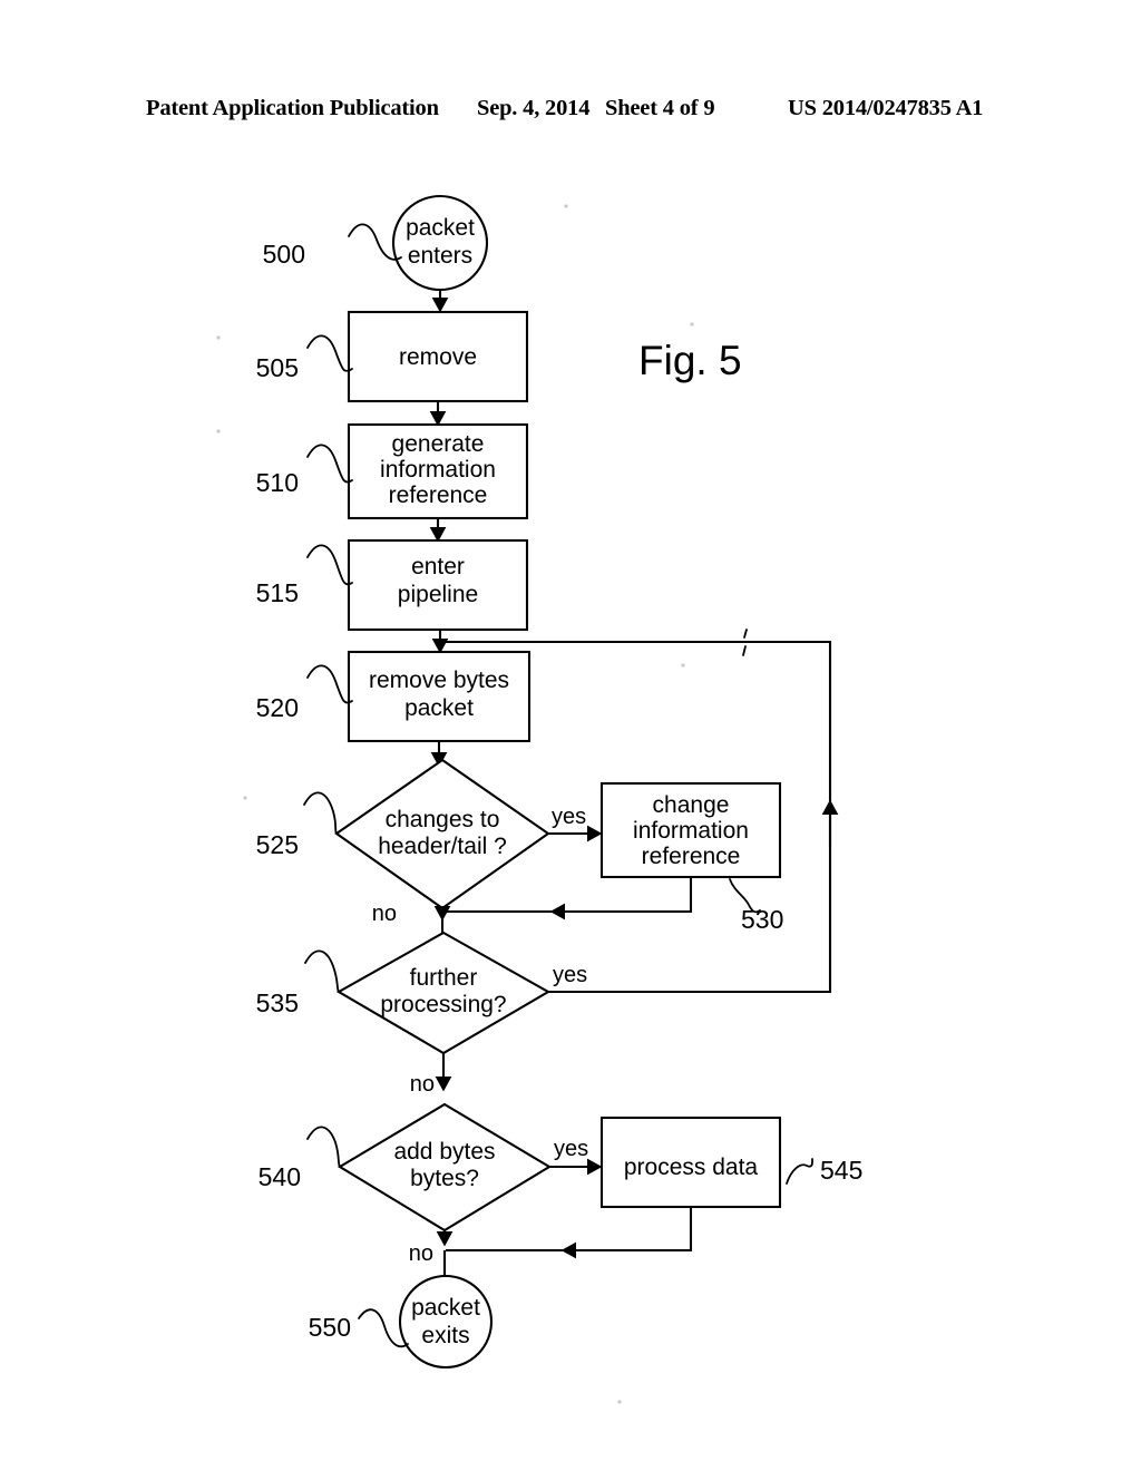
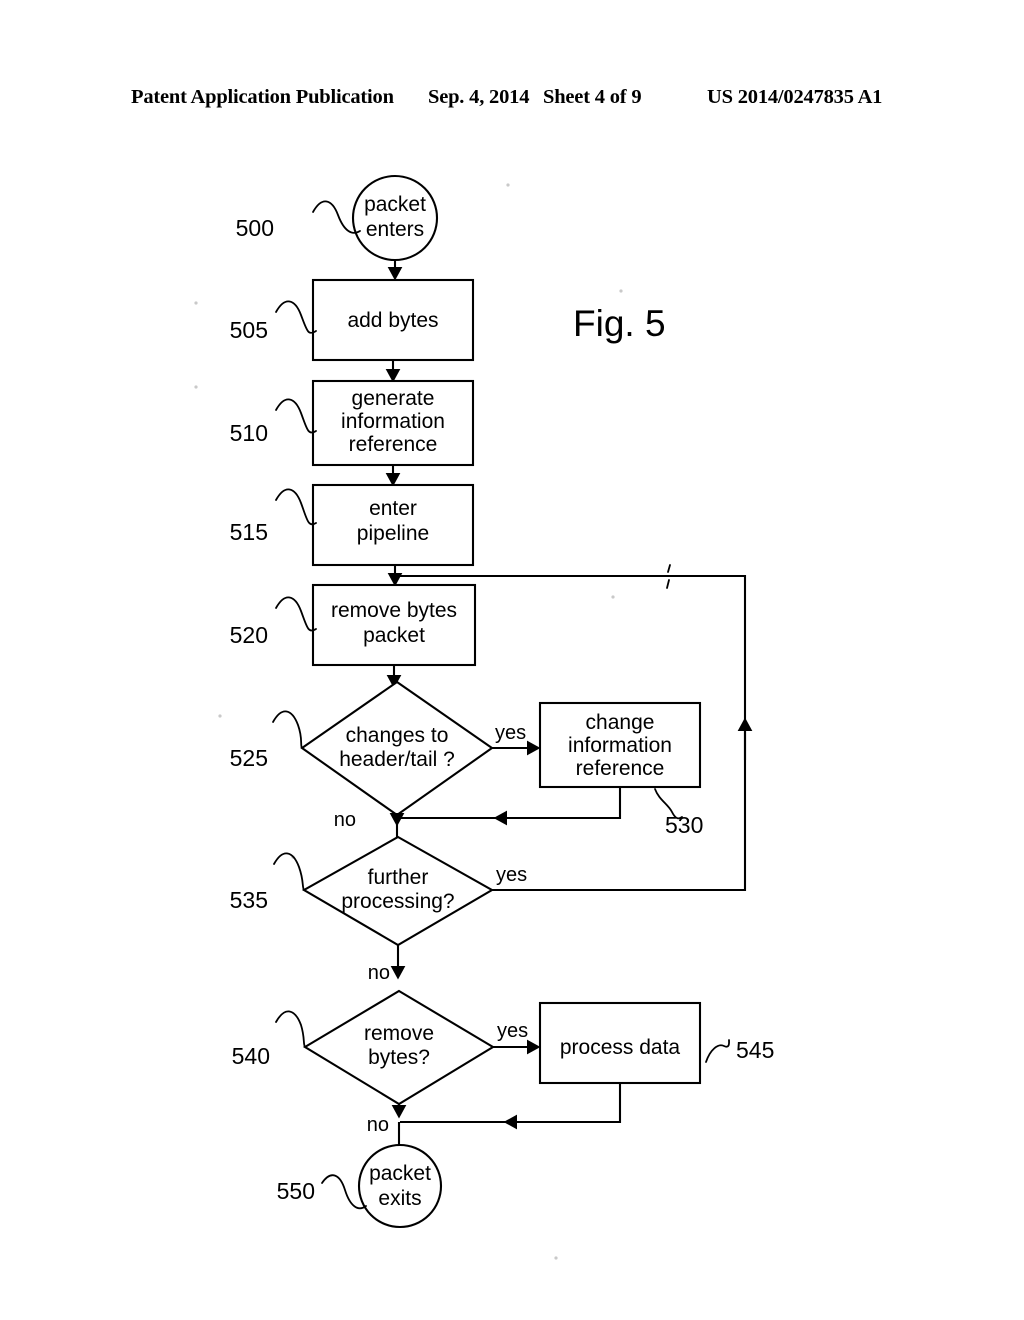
  Patent Application Publication
  Sep. 4, 2014
  Sheet 4 of 9
  US 2014/0247835 A1
  Fig. 5
  packet
  enters
  500
- remove
+ add bytes
  505
  generate
  information
  reference
  510
  enter
  pipeline
  515
  remove bytes
  packet
  520
  changes to
  header/tail ?
  525
  yes
  change
  information
  reference
  530
  no
  further
  processing?
  535
  yes
  no
- add bytes
+ remove
  bytes?
  540
  yes
  process data
  545
  no
  packet
  exits
  550
